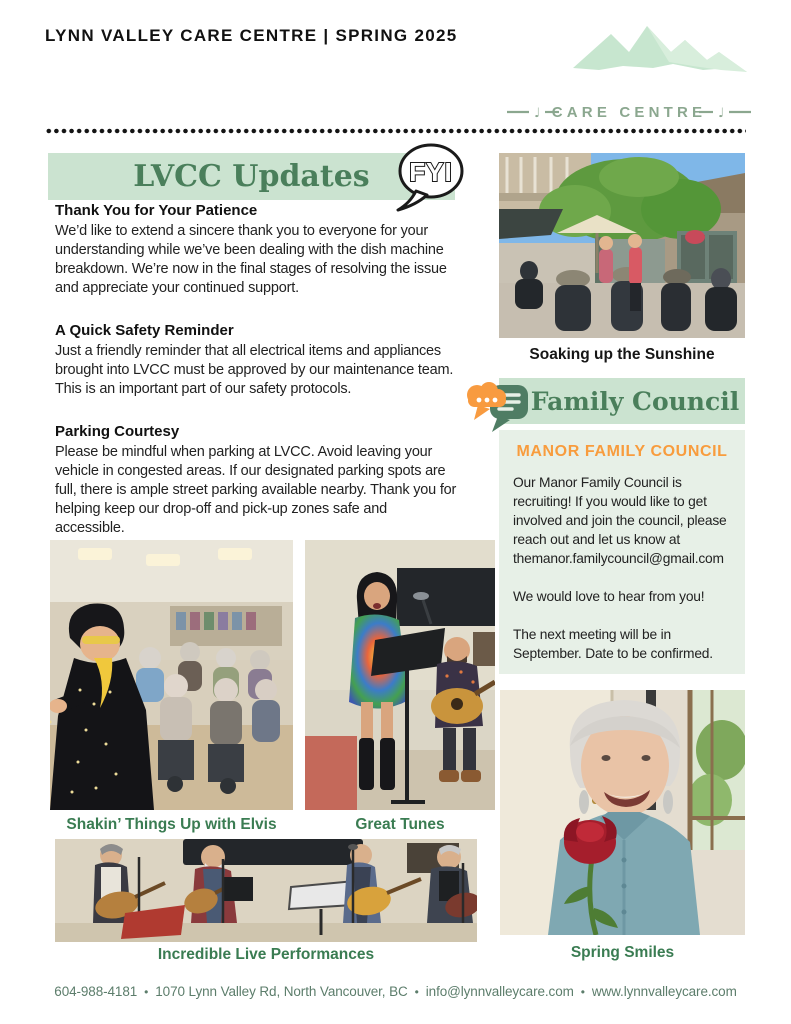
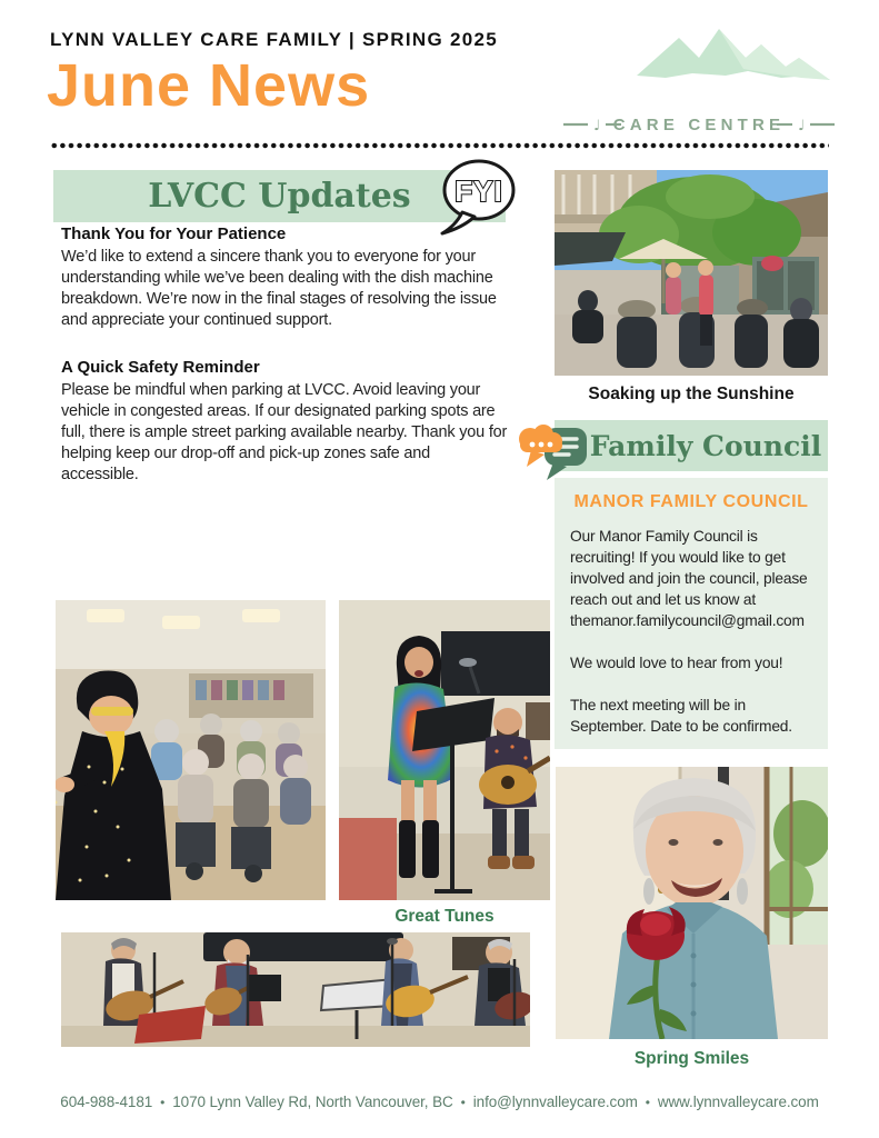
- LYNN VALLEY CARE CENTRE | SPRING 2025
+ LYNN VALLEY CARE FAMILY | SPRING 2025
+ June News
  ♩
  CARE CENTR
  ♩
  LVCC Updates
  FYI
  Thank You for Your Patience
  We’d like to extend a sincere thank you to everyone for your understanding while we’ve been dealing with the dish machine breakdown. We’re now in the final stages of resolving the issue and appreciate your continued support.
  A Quick Safety Reminder
- Just a friendly reminder that all electrical items and appliances brought into LVCC must be approved by our maintenance team. This is an important part of our safety protocols.
- Parking Courtesy
  Please be mindful when parking at LVCC. Avoid leaving your vehicle in congested areas. If our designated parking spots are full, there is ample street parking available nearby. Thank you for helping keep our drop-off and pick-up zones safe and accessible.
- Shakin’ Things Up with Elvis
  Great Tunes
- Incredible Live Performances
  Soaking up the Sunshine
  Family Council
  MANOR FAMILY COUNCIL
  Our Manor Family Council is recruiting! If you would like to get involved and join the council, please reach out and let us know at themanor.familycouncil@gmail.com
  We would love to hear from you!
  The next meeting will be in September. Date to be confirmed.
  Spring Smiles
  604-988-4181 • 1070 Lynn Valley Rd, North Vancouver, BC • info@lynnvalleycare.com • www.lynnvalleycare.com
